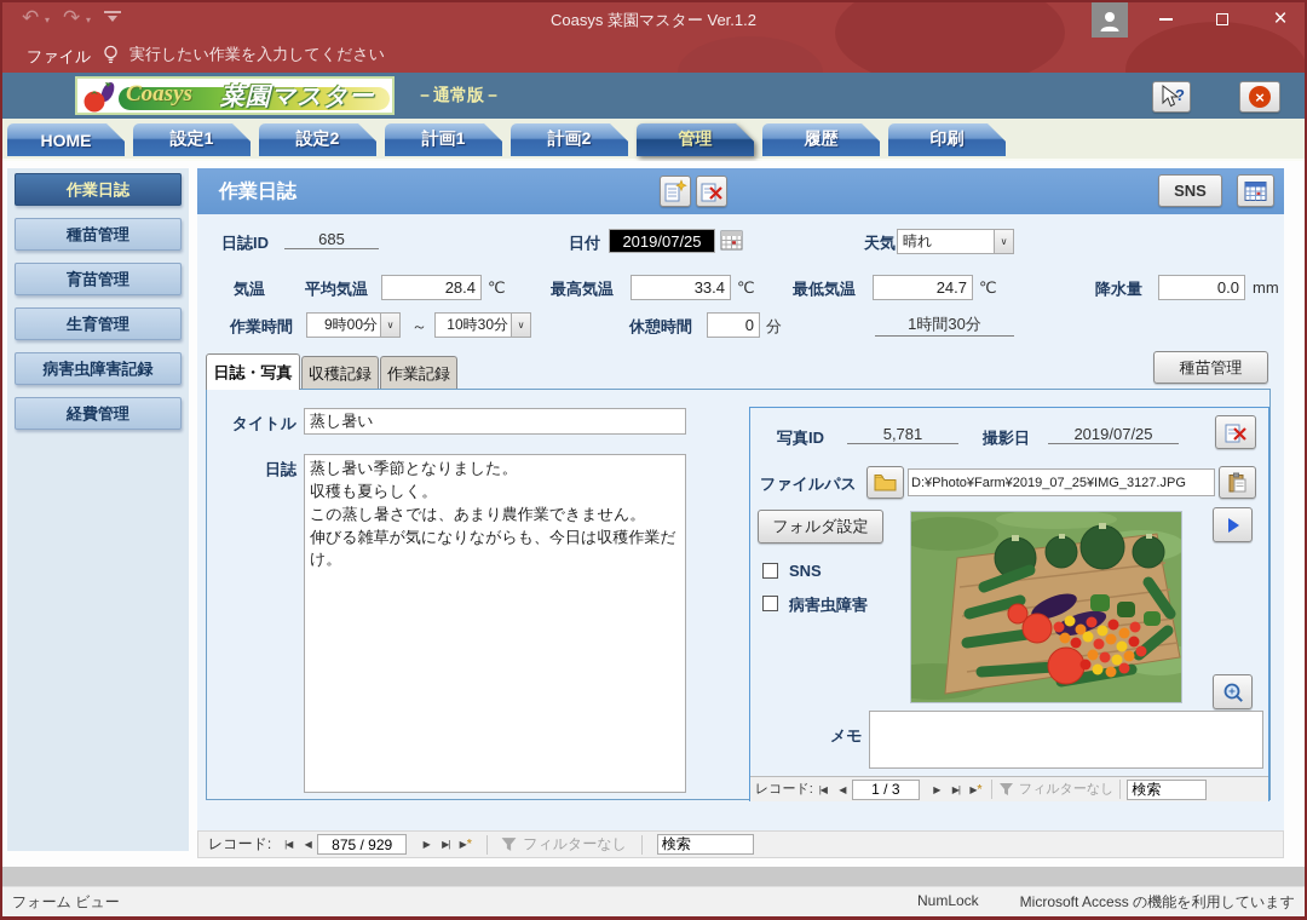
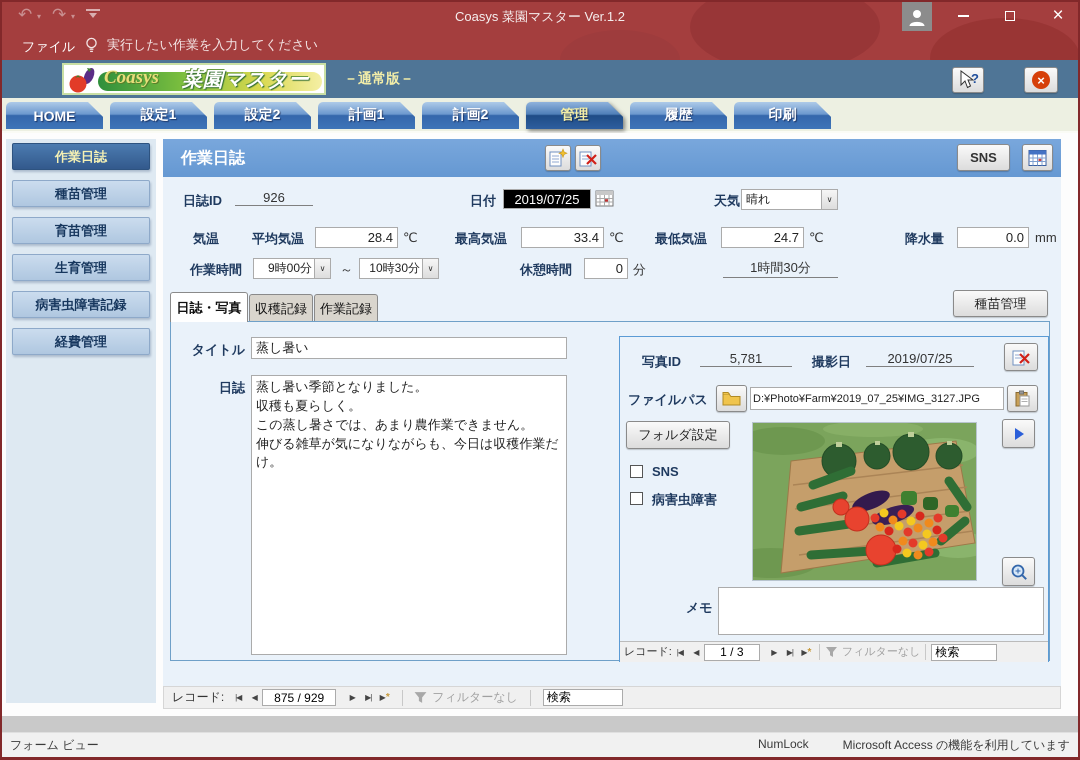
  ↶
  ▾
  ↷
  ▾
  Coasys 菜園マスター Ver.1.2
  ×
  ファイル
  実行したい作業を入力してください
  Coasys
  菜園マスター
  －通常版－
  ?
  ×
  HOME
  設定1
  設定2
  計画1
  計画2
  管理
  履歴
  印刷
  作業日誌
  種苗管理
  育苗管理
  生育管理
  病害虫障害記録
  経費管理
  作業日誌
  SNS
  日誌ID
- 685
+ 926
  日付
  2019/07/25
  天気
  晴れ
  ∨
  気温
  平均気温
  28.4
  ℃
  最高気温
  33.4
  ℃
  最低気温
  24.7
  ℃
  降水量
  0.0
  mm
  作業時間
  9時00分
  ∨
  ～
  10時30分
  ∨
  休憩時間
  0
  分
  1時間30分
  日誌・写真
  収穫記録
  作業記録
  種苗管理
  タイトル
  蒸し暑い
  日誌
  蒸し暑い季節となりました。
  収穫も夏らしく。
  この蒸し暑さでは、あまり農作業できません。
  写真ID
  5,781
  撮影日
  2019/07/25
  ファイルパス
  D:¥Photo¥Farm¥2019_07_25¥IMG_3127.JPG
  フォルダ設定
  SNS
  病害虫障害
  メモ
  レコード:
  |◀
  ◀
  1 / 3
  ▶
  ▶|
  ▶
  *
  フィルターなし
  検索
  レコード:
  |◀
  ◀
  875 / 929
  ▶
  ▶|
  ▶
  *
  フィルターなし
  検索
  フォーム ビュー
  NumLock
  Microsoft Access の機能を利用しています
